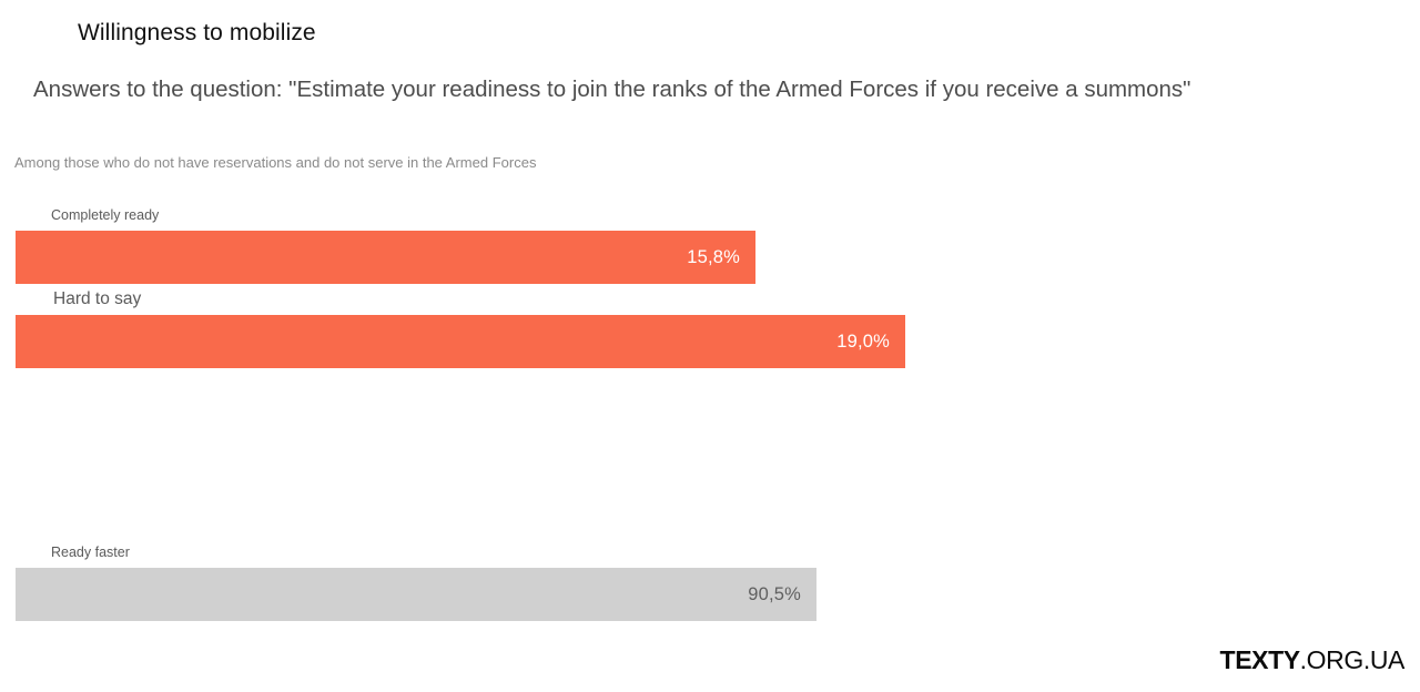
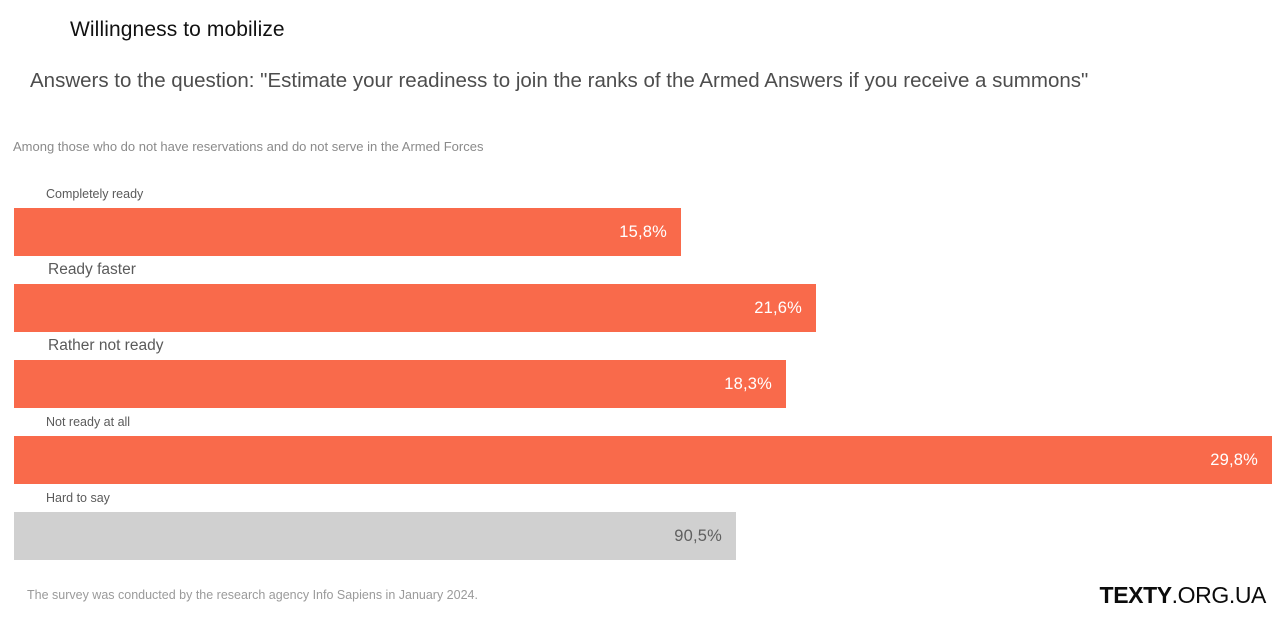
  Willingness to mobilize
- Answers to the question: "Estimate your readiness to join the ranks of the Armed Forces if you receive a summons"
+ Answers to the question: "Estimate your readiness to join the ranks of the Armed Answers if you receive a summons"
  Among those who do not have reservations and do not serve in the Armed Forces
  Completely ready
  15,8%
- Hard to say
+ Ready faster
- 19,0%
+ 21,6%
+ Rather not ready
+ 18,3%
+ Not ready at all
+ 29,8%
- Ready faster
+ Hard to say
  90,5%
+ The survey was conducted by the research agency Info Sapiens in January 2024.
  TEXTY.ORG.UA
